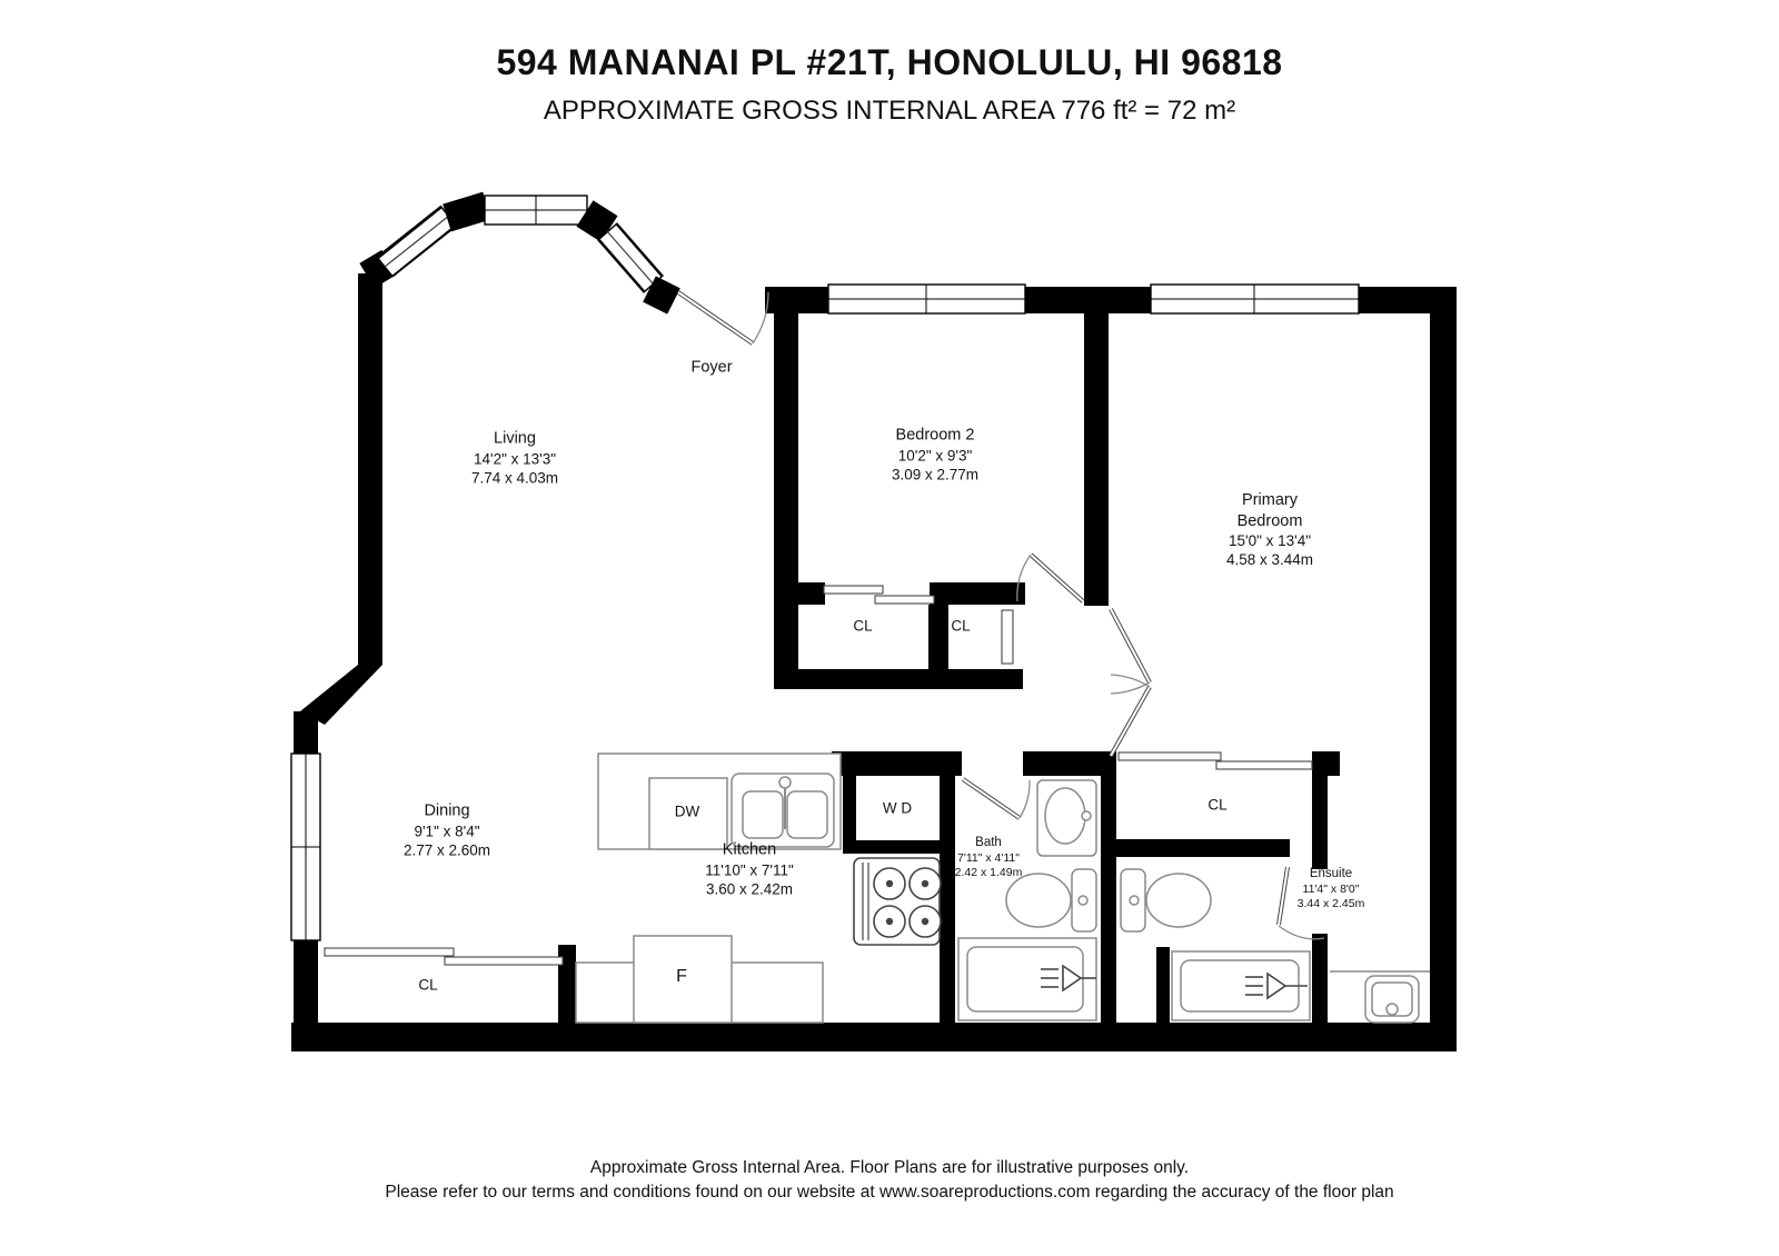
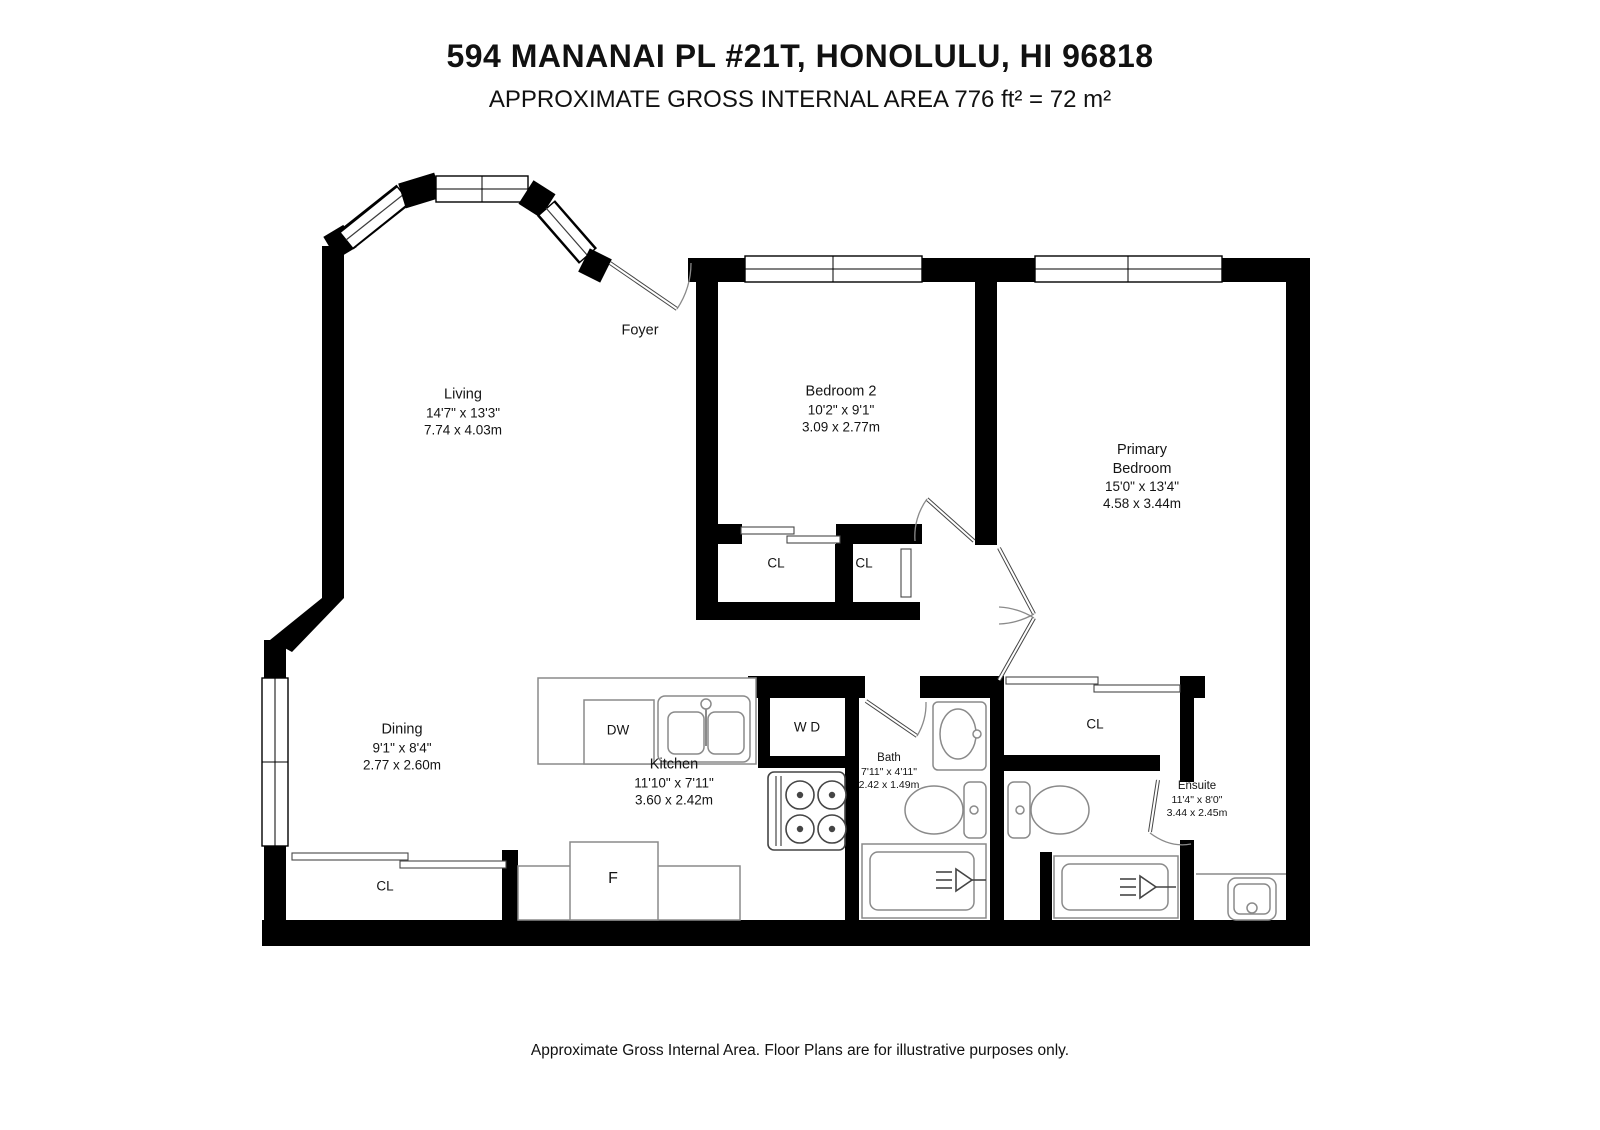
  594 MANANAI PL #21T, HONOLULU, HI 96818
  APPROXIMATE GROSS INTERNAL AREA 776 ft² = 72 m²
  Foyer
  Living
- 14'2" x 13'3"
+ 14'7" x 13'3"
  7.74 x 4.03m
  Bedroom 2
- 10'2" x 9'3"
+ 10'2" x 9'1"
  3.09 x 2.77m
  Primary
  Bedroom
  15'0" x 13'4"
  4.58 x 3.44m
  Dining
  9'1" x 8'4"
  2.77 x 2.60m
  Kitchen
  11'10" x 7'11"
  3.60 x 2.42m
  Bath
  7'11" x 4'11"
  2.42 x 1.49m
  Ensuite
  11'4" x 8'0"
  3.44 x 2.45m
  CL
  CL
  CL
  CL
  W D
  DW
  F
  Approximate Gross Internal Area. Floor Plans are for illustrative purposes only.
- Please refer to our terms and conditions found on our website at www.soareproductions.com regarding the accuracy of the floor plan
